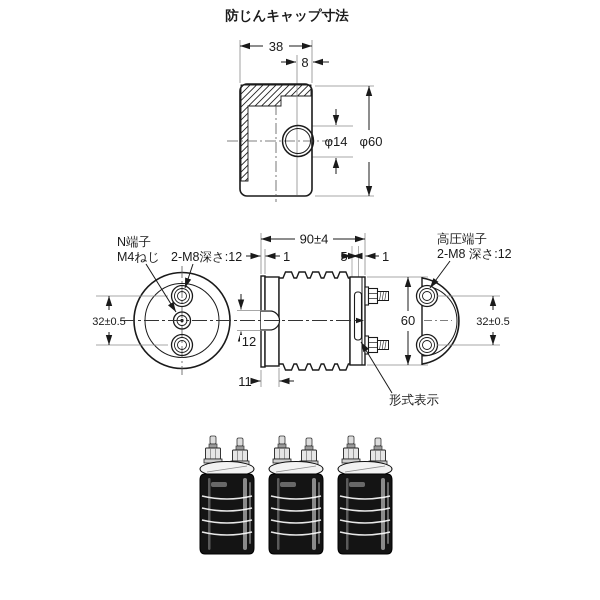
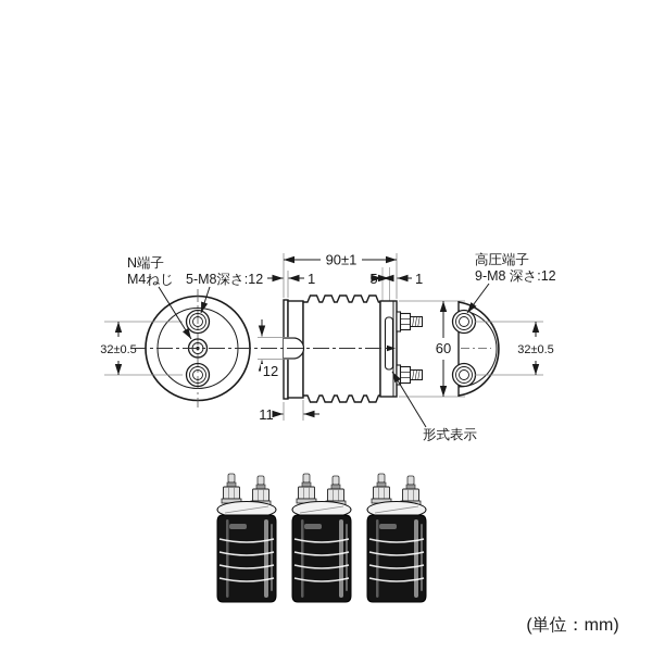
- 防じんキャップ寸法
- 38
- 8
- φ14
- φ60
  32±0.5
  N端子
  M4ねじ
- 2-M8深さ:12
+ 5-M8深さ:12
- 90±4
+ 90±1
  1
  5
  1
  60
  12
  11
  形式表示
  32±0.5
  高圧端子
- 2-M8 深さ:12
+ 9-M8 深さ:12
+ (単位：mm)
